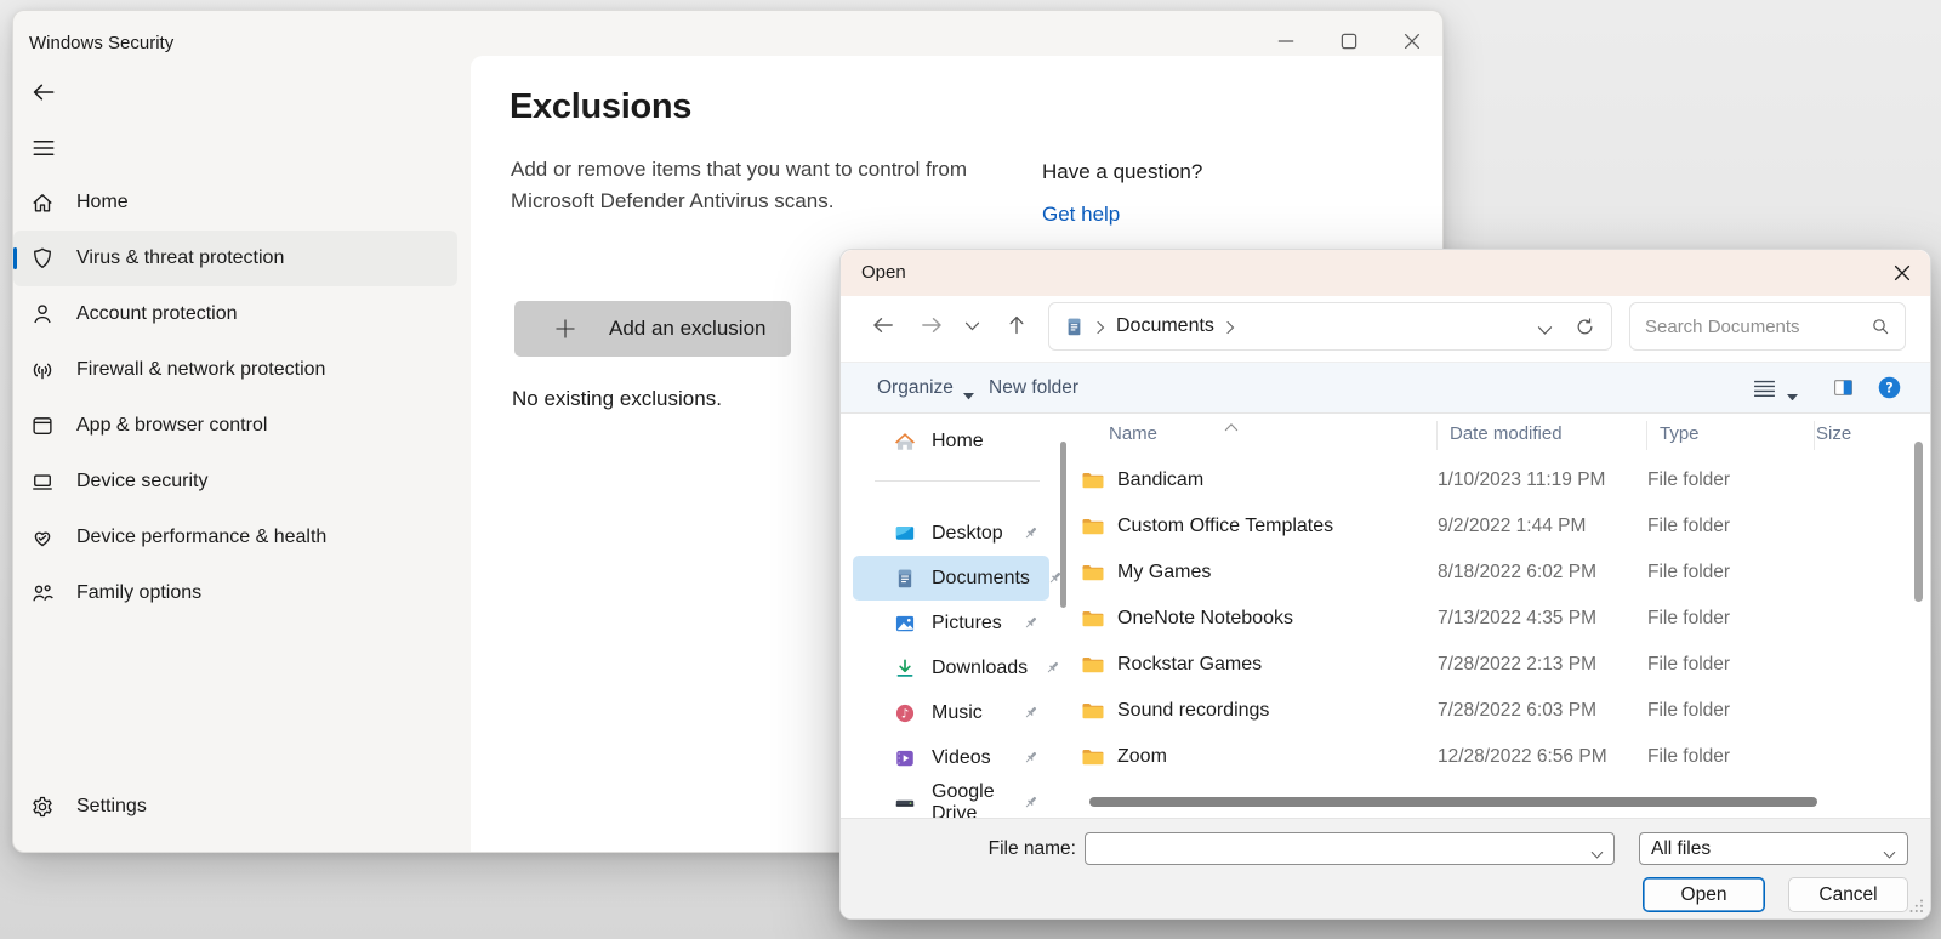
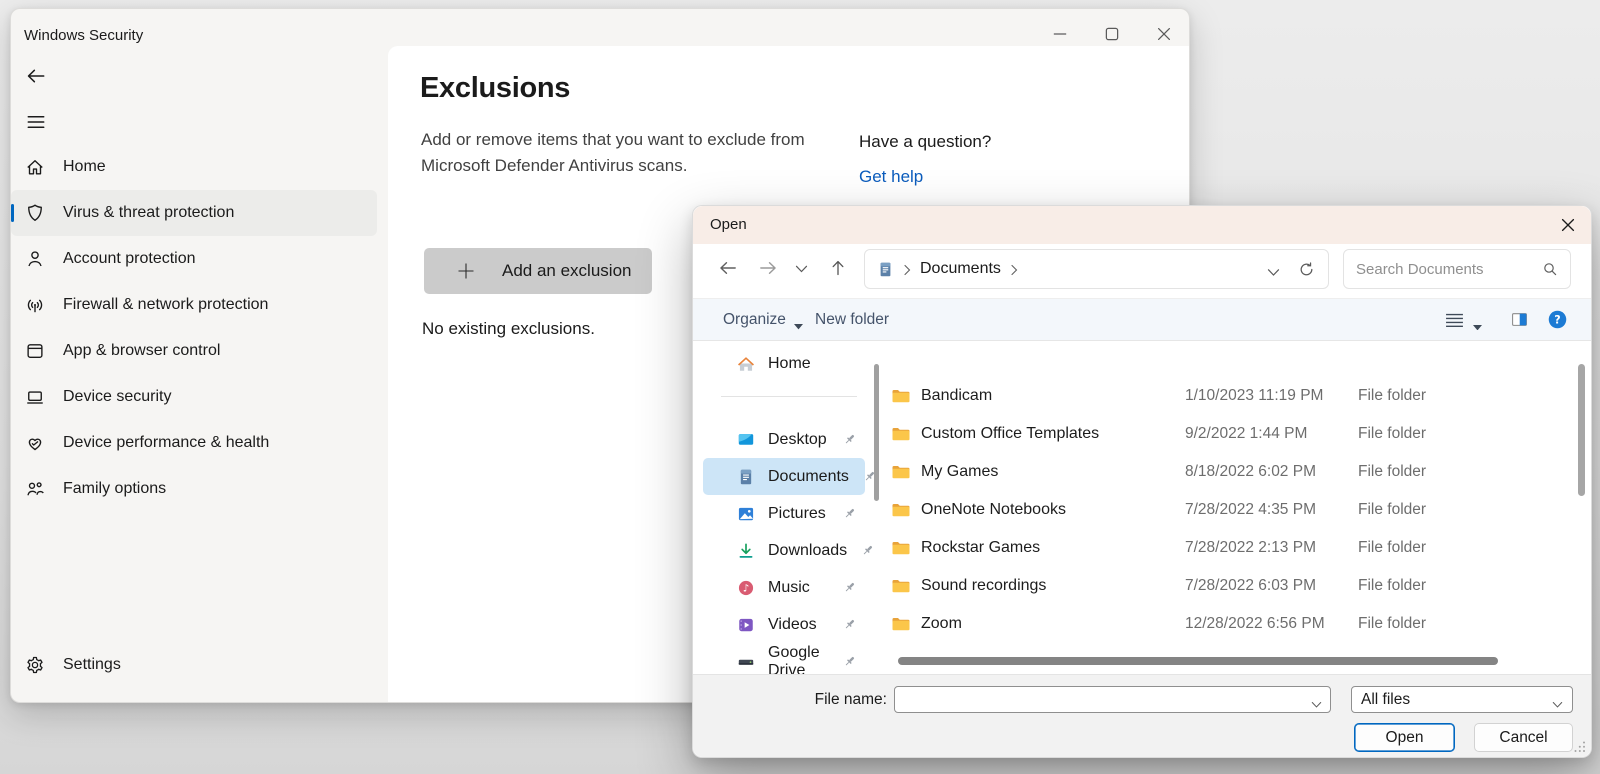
  Windows Security
  Home
  Virus & threat protection
  Account protection
  Firewall & network protection
  App & browser control
  Device security
  Device performance & health
  Family options
  Settings
  Exclusions
- Add or remove items that you want to control from Microsoft Defender Antivirus scans.
+ Add or remove items that you want to exclude from Microsoft Defender Antivirus scans.
  Have a question?
  Get help
  Add an exclusion
  No existing exclusions.
  Open
  Documents
  Search Documents
  Organize
  New folder
  ?
  Home
  Desktop
  Documents
  Pictures
  Downloads
  ♪
  Music
  Videos
  Google Drive
- Name
- Date modified
- Type
- Size
  Bandicam
  1/10/2023 11:19 PM
  File folder
  Custom Office Templates
  9/2/2022 1:44 PM
  File folder
  My Games
  8/18/2022 6:02 PM
  File folder
  OneNote Notebooks
- 7/13/2022 4:35 PM
+ 7/28/2022 4:35 PM
  File folder
  Rockstar Games
  7/28/2022 2:13 PM
  File folder
  Sound recordings
  7/28/2022 6:03 PM
  File folder
  Zoom
  12/28/2022 6:56 PM
  File folder
  File name:
  All files
  Open
  Cancel
